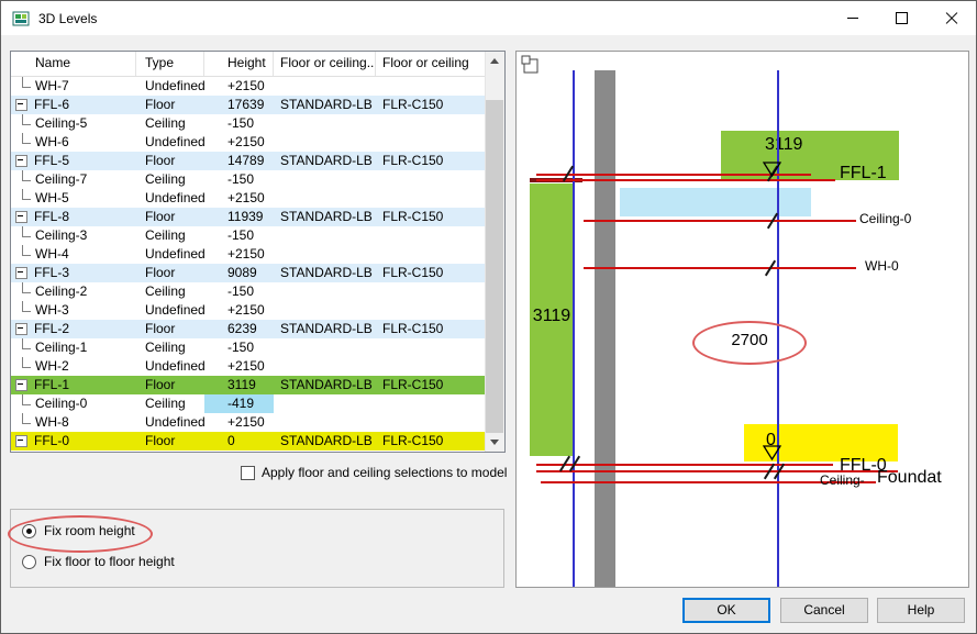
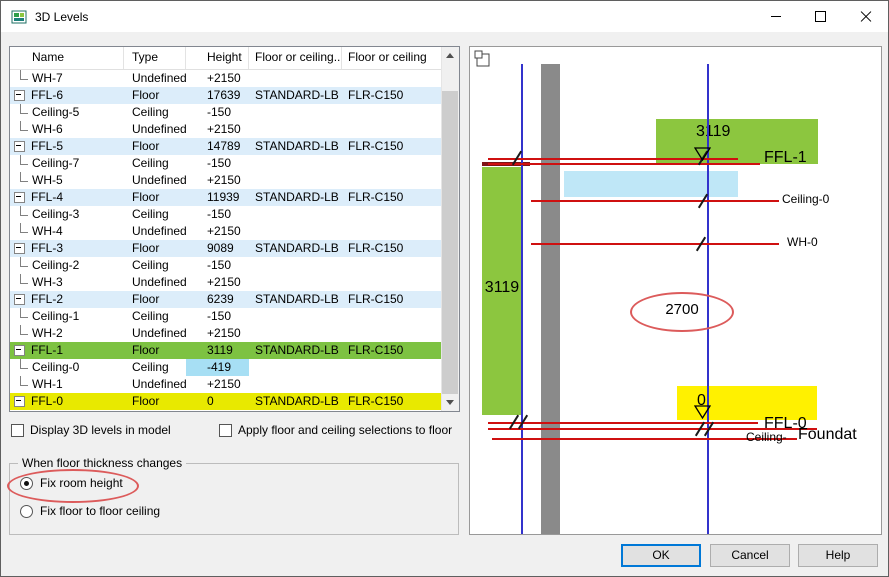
  3D Levels
  Name
  Type
  Height
  Floor or ceiling..
  Floor or ceiling
  WH-7
  Undefined
  +2150
  FFL-6
  Floor
  17639
  STANDARD-LB
  FLR-C150
  Ceiling-5
  Ceiling
  -150
  WH-6
  Undefined
  +2150
  FFL-5
  Floor
  14789
  STANDARD-LB
  FLR-C150
  Ceiling-7
  Ceiling
  -150
  WH-5
  Undefined
  +2150
- FFL-8
+ FFL-4
  Floor
  11939
  STANDARD-LB
  FLR-C150
  Ceiling-3
  Ceiling
  -150
  WH-4
  Undefined
  +2150
  FFL-3
  Floor
  9089
  STANDARD-LB
  FLR-C150
  Ceiling-2
  Ceiling
  -150
  WH-3
  Undefined
  +2150
  FFL-2
  Floor
  6239
  STANDARD-LB
  FLR-C150
  Ceiling-1
  Ceiling
  -150
  WH-2
  Undefined
  +2150
  FFL-1
  Floor
  3119
  STANDARD-LB
  FLR-C150
  Ceiling-0
  Ceiling
  -419
- WH-8
+ WH-1
  Undefined
  +2150
  FFL-0
  Floor
  0
  STANDARD-LB
  FLR-C150
+ Display 3D levels in model
- Apply floor and ceiling selections to model
+ Apply floor and ceiling selections to floor
+ When floor thickness changes
  Fix room height
- Fix floor to floor height
+ Fix floor to floor ceiling
  3119
  319
  0
  FFL-1
  Ceiling-0
  WH-0
  FFL-0
  Ceiling-
  Foundat
  2700
  OK
  Cancel
  Help
